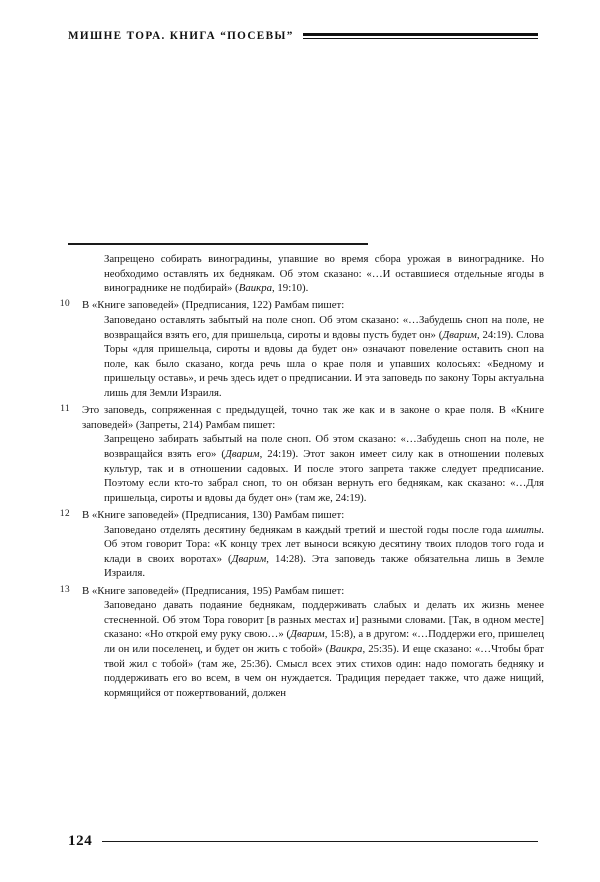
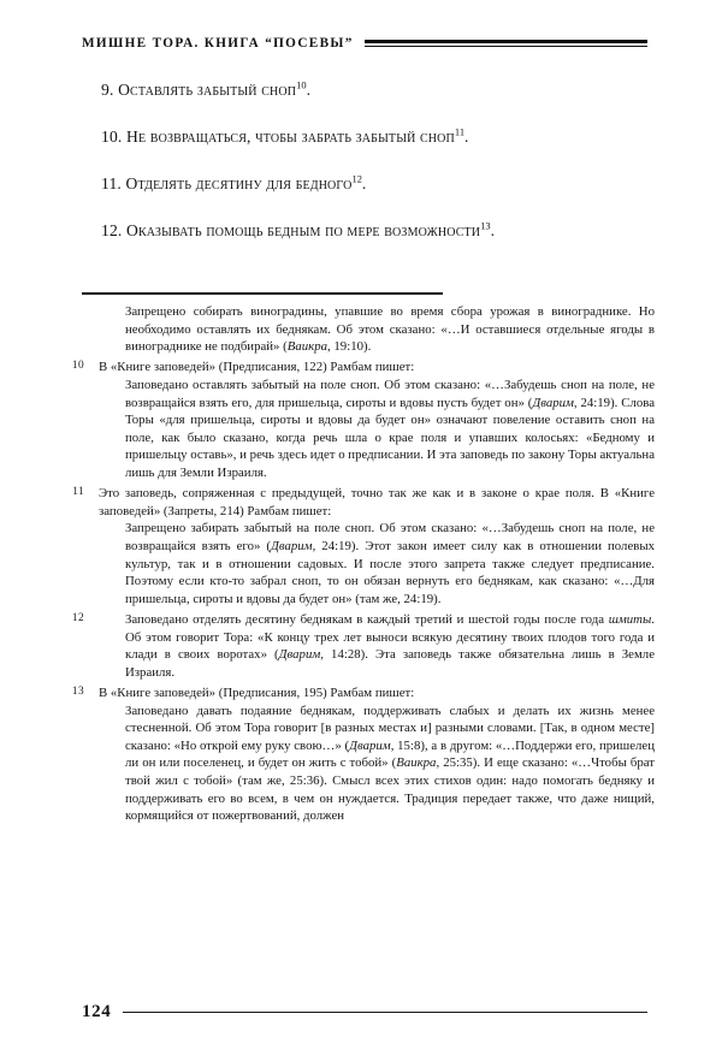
  МИШНЕ ТОРА. КНИГА “ПОСЕВЫ”
+ 9. Оставлять забытый сноп10.
+ 10. Не возвращаться, чтобы забрать забытый сноп11.
+ 11. Отделять десятину для бедного12.
+ 12. Оказывать помощь бедным по мере возможности13.
  Запрещено собирать виноградины, упавшие во время сбора урожая в винограднике. Но необходимо оставлять их беднякам. Об этом сказано: «…И оставшиеся отдельные ягоды в винограднике не подбирай» (Ваикра, 19:10).
  10
  В «Книге заповедей» (Предписания, 122) Рамбам пишет:
  Заповедано оставлять забытый на поле сноп. Об этом сказано: «…Забудешь сноп на поле, не возвращайся взять его, для пришельца, сироты и вдовы пусть будет он» (Дварим, 24:19). Слова Торы «для пришельца, сироты и вдовы да будет он» означают повеление оставить сноп на поле, как было сказано, когда речь шла о крае поля и упавших колосьях: «Бедному и пришельцу оставь», и речь здесь идет о предписании. И эта заповедь по закону Торы актуальна лишь для Земли Израиля.
  11
  Это заповедь, сопряженная с предыдущей, точно так же как и в законе о крае поля. В «Книге заповедей» (Запреты, 214) Рамбам пишет:
  Запрещено забирать забытый на поле сноп. Об этом сказано: «…Забудешь сноп на поле, не возвращайся взять его» (Дварим, 24:19). Этот закон имеет силу как в отношении полевых культур, так и в отношении садовых. И после этого запрета также следует предписание. Поэтому если кто-то забрал сноп, то он обязан вернуть его беднякам, как сказано: «…Для пришельца, сироты и вдовы да будет он» (там же, 24:19).
  12
- В «Книге заповедей» (Предписания, 130) Рамбам пишет:
  Заповедано отделять десятину беднякам в каждый третий и шестой годы после года шмиты. Об этом говорит Тора: «К концу трех лет выноси всякую десятину твоих плодов того года и клади в своих воротах» (Дварим, 14:28). Эта заповедь также обязательна лишь в Земле Израиля.
  13
  В «Книге заповедей» (Предписания, 195) Рамбам пишет:
  Заповедано давать подаяние беднякам, поддерживать слабых и делать их жизнь менее стесненной. Об этом Тора говорит [в разных местах и] разными словами. [Так, в одном месте] сказано: «Но открой ему руку свою…» (Дварим, 15:8), а в другом: «…Поддержи его, пришелец ли он или поселенец, и будет он жить с тобой» (Ваикра, 25:35). И еще сказано: «…Чтобы брат твой жил с тобой» (там же, 25:36). Смысл всех этих стихов один: надо помогать бедняку и поддерживать его во всем, в чем он нуждается. Традиция передает также, что даже нищий, кормящийся от пожертвований, должен
  124
